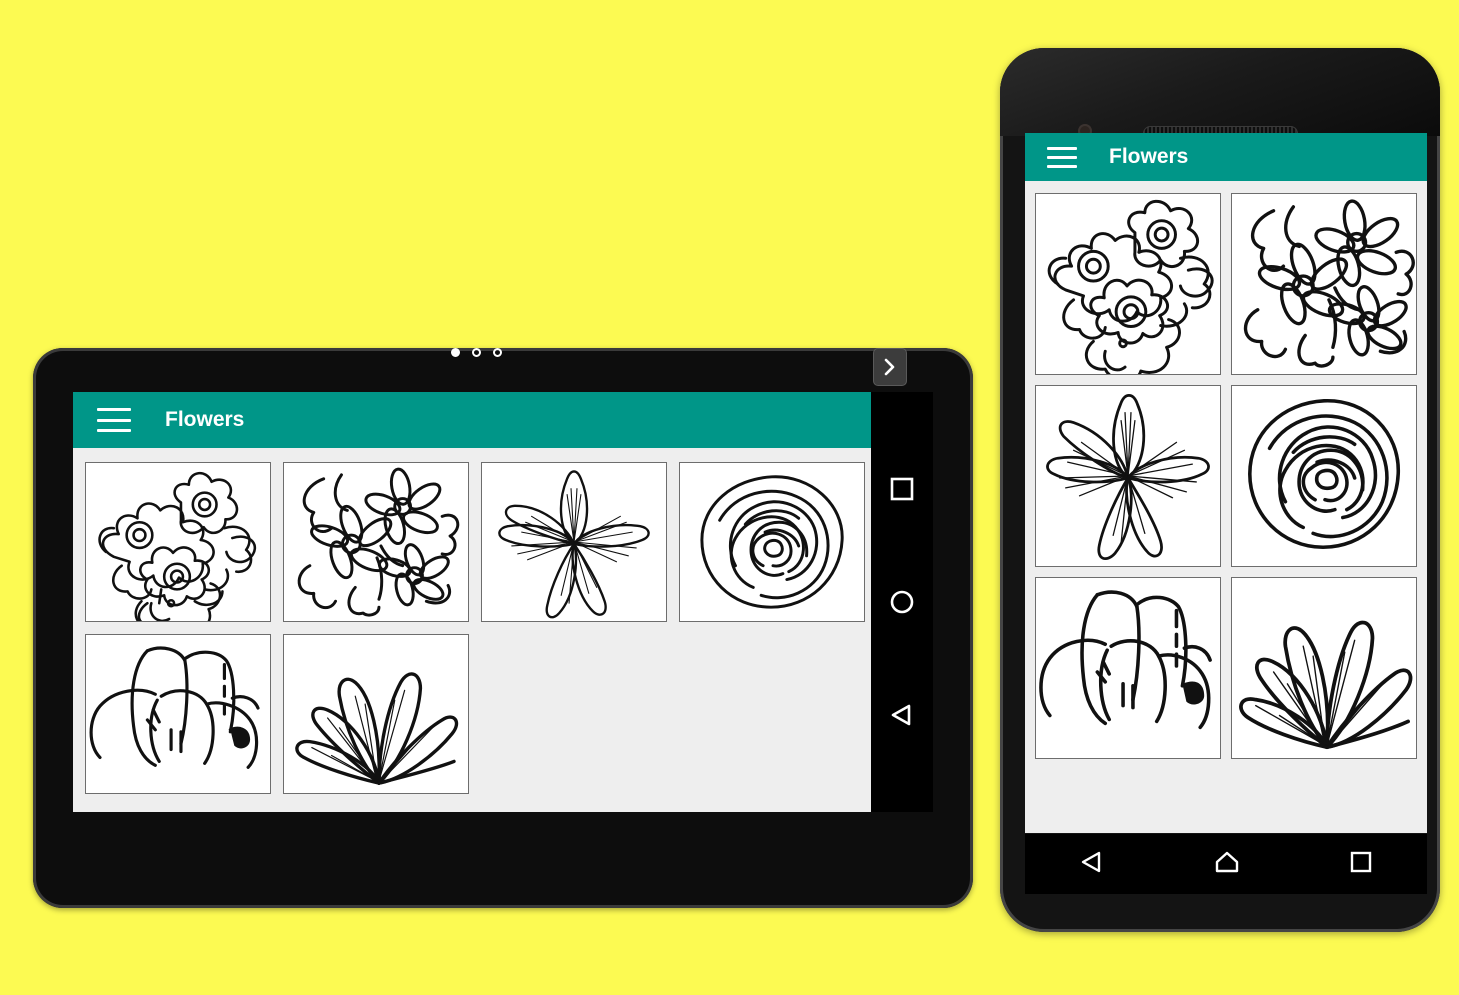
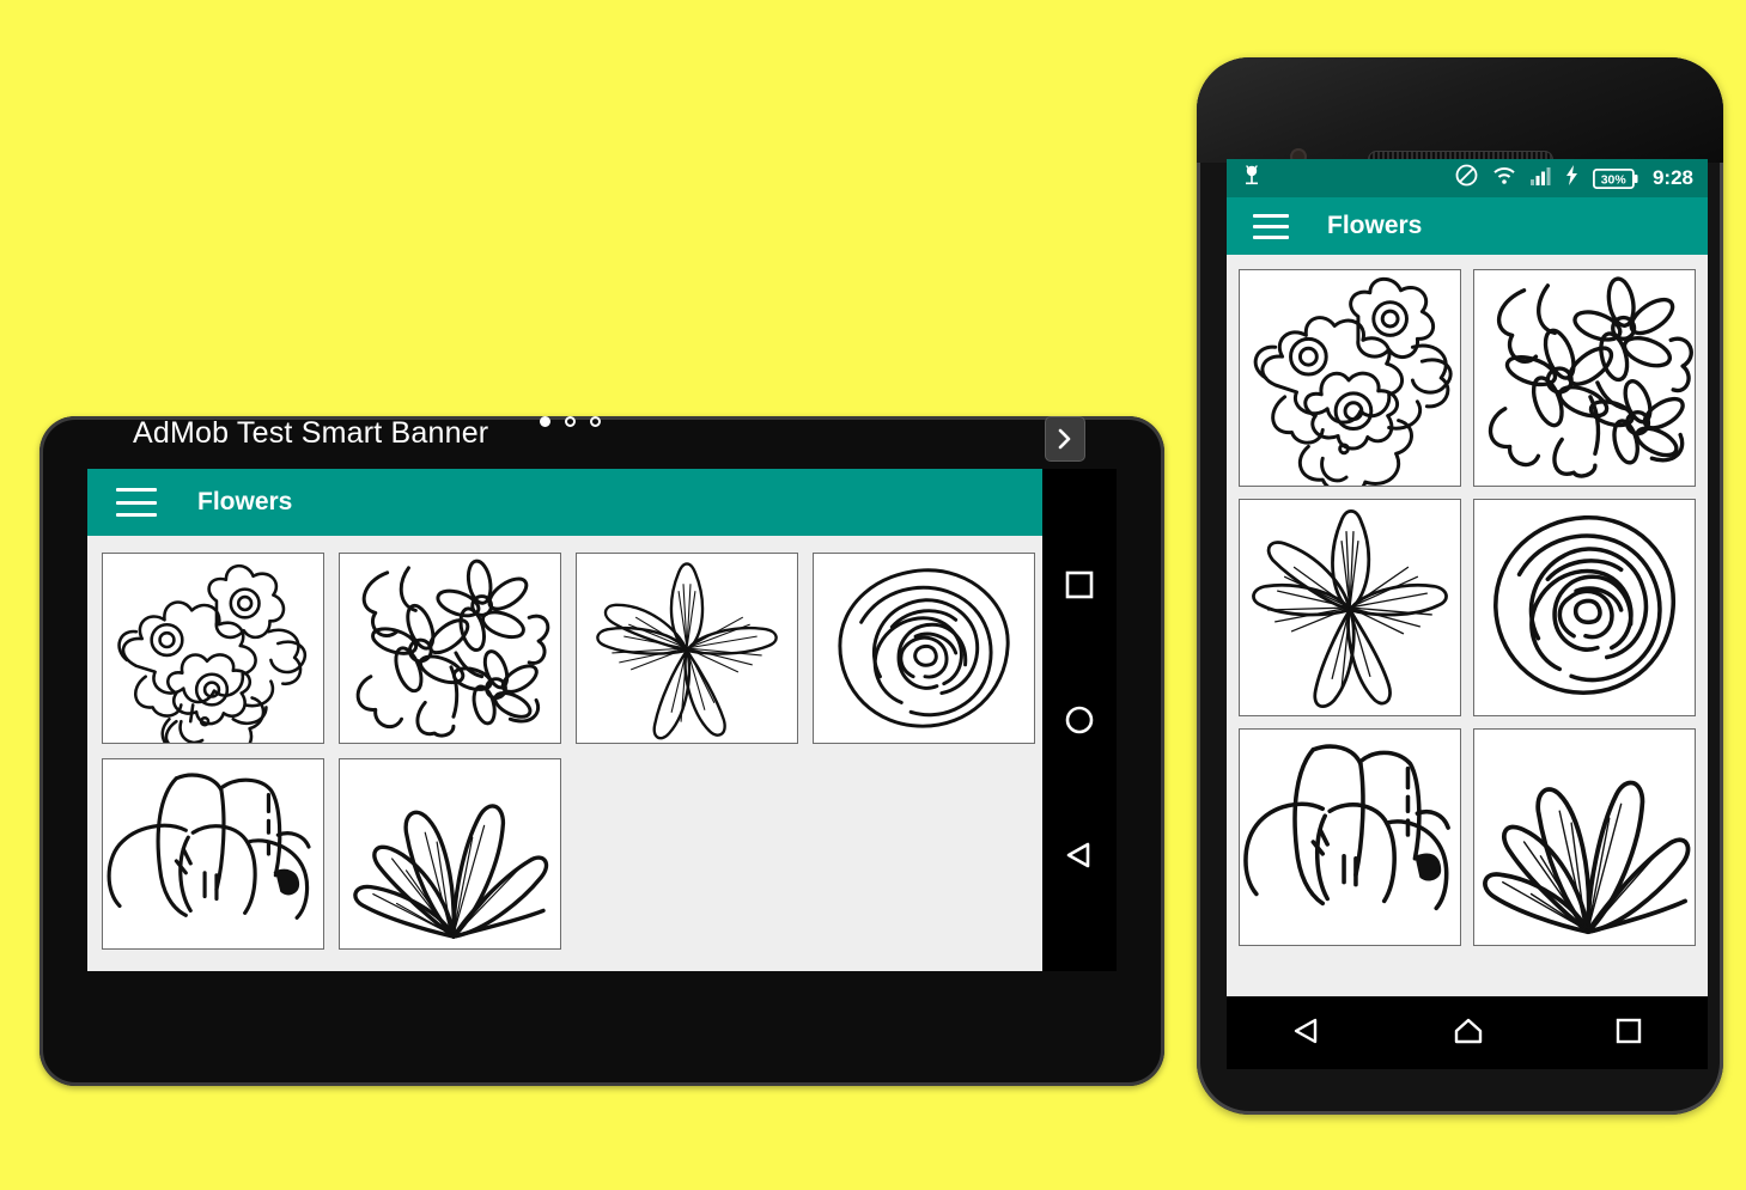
  Flowers
+ AdMob Test Smart Banner
+ 30%
+ 9:28
  Flowers
